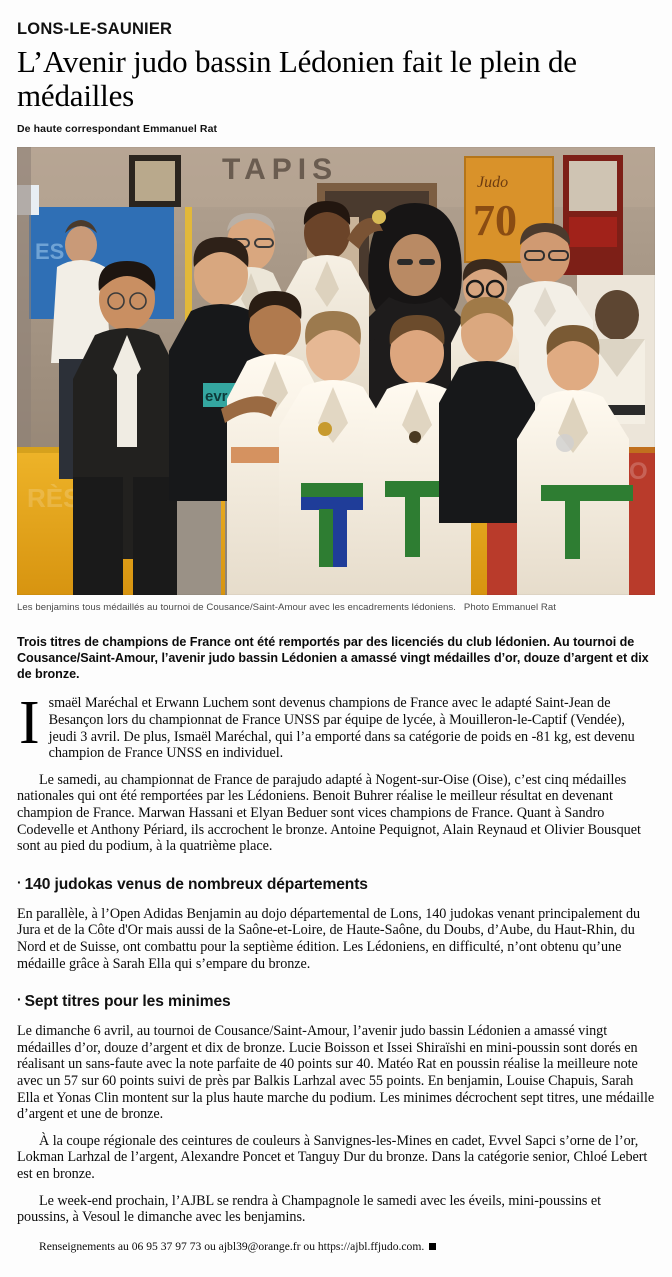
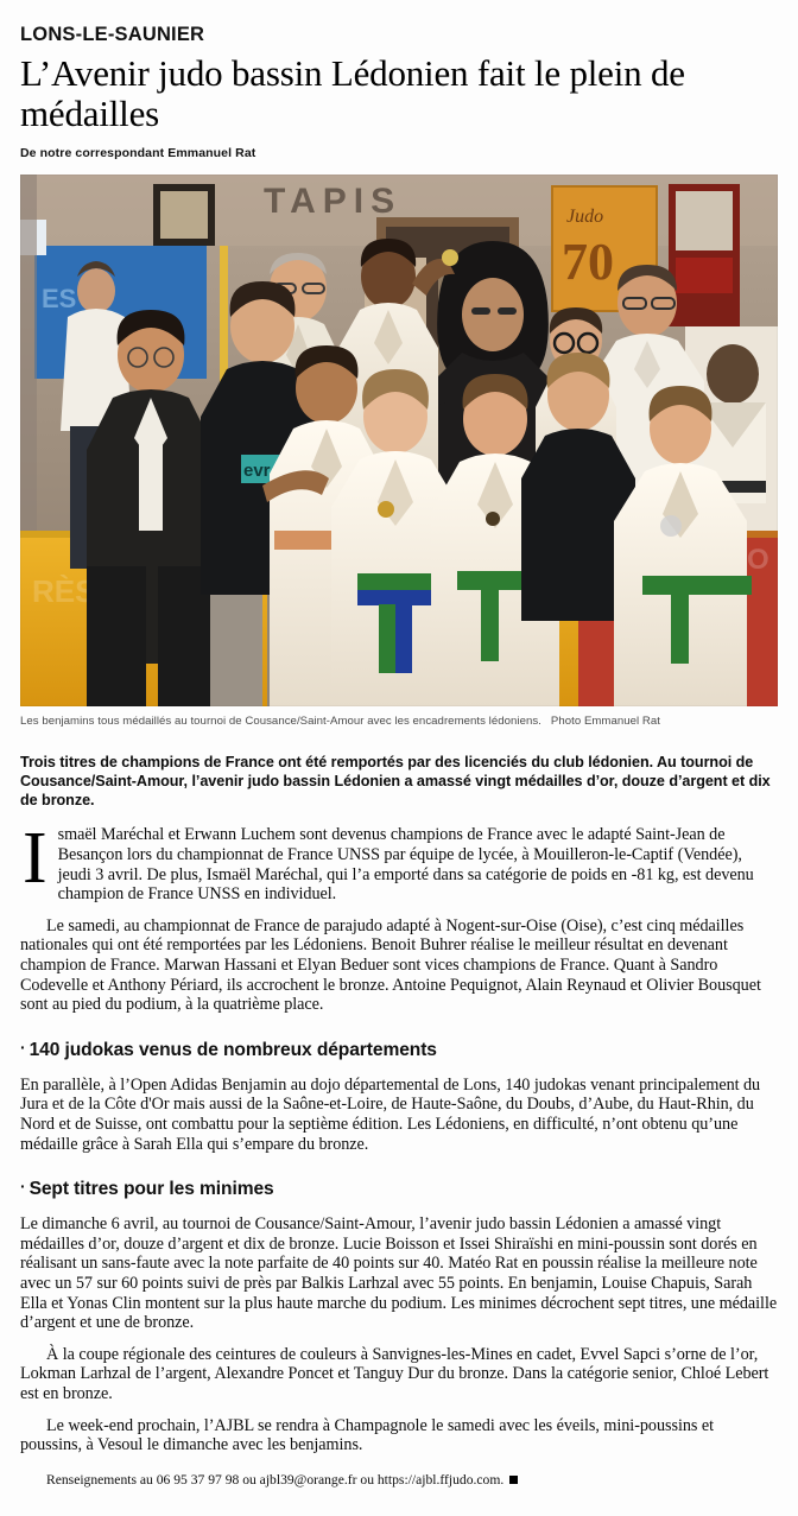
  LONS-LE-SAUNIER
  L’Avenir judo bassin Lédonien fait le plein de médailles
- De haute correspondant Emmanuel Rat
+ De notre correspondant Emmanuel Rat
  TAPIS
  ES
  Judo
  70
  RÈS
  evr
  Les benjamins tous médaillés au tournoi de Cousance/Saint-Amour avec les encadrements lédoniens. Photo Emmanuel Rat
  Trois titres de champions de France ont été remportés par des licenciés du club lédonien. Au tournoi de Cousance/Saint-Amour, l’avenir judo bassin Lédonien a amassé vingt médailles d’or, douze d’argent et dix de bronze.
  I
  smaël Maréchal et Erwann Luchem sont devenus champions de France avec le adapté Saint-Jean de Besançon lors du championnat de France UNSS par équipe de lycée, à Mouilleron-le-Captif (Vendée), jeudi 3 avril. De plus, Ismaël Maréchal, qui l’a emporté dans sa catégorie de poids en -81 kg, est devenu champion de France UNSS en individuel.
  Le samedi, au championnat de France de parajudo adapté à Nogent-sur-Oise (Oise), c’est cinq médailles nationales qui ont été remportées par les Lédoniens. Benoit Buhrer réalise le meilleur résultat en devenant champion de France. Marwan Hassani et Elyan Beduer sont vices champions de France. Quant à Sandro Codevelle et Anthony Périard, ils accrochent le bronze. Antoine Pequignot, Alain Reynaud et Olivier Bousquet sont au pied du podium, à la quatrième place.
  · 140 judokas venus de nombreux départements
  En parallèle, à l’Open Adidas Benjamin au dojo départemental de Lons, 140 judokas venant principalement du Jura et de la Côte d'Or mais aussi de la Saône-et-Loire, de Haute-Saône, du Doubs, d’Aube, du Haut-Rhin, du Nord et de Suisse, ont combattu pour la septième édition. Les Lédoniens, en difficulté, n’ont obtenu qu’une médaille grâce à Sarah Ella qui s’empare du bronze.
  · Sept titres pour les minimes
  Le dimanche 6 avril, au tournoi de Cousance/Saint-Amour, l’avenir judo bassin Lédonien a amassé vingt médailles d’or, douze d’argent et dix de bronze. Lucie Boisson et Issei Shiraïshi en mini-poussin sont dorés en réalisant un sans-faute avec la note parfaite de 40 points sur 40. Matéo Rat en poussin réalise la meilleure note avec un 57 sur 60 points suivi de près par Balkis Larhzal avec 55 points. En benjamin, Louise Chapuis, Sarah Ella et Yonas Clin montent sur la plus haute marche du podium. Les minimes décrochent sept titres, une médaille d’argent et une de bronze.
  À la coupe régionale des ceintures de couleurs à Sanvignes-les-Mines en cadet, Evvel Sapci s’orne de l’or, Lokman Larhzal de l’argent, Alexandre Poncet et Tanguy Dur du bronze. Dans la catégorie senior, Chloé Lebert est en bronze.
  Le week-end prochain, l’AJBL se rendra à Champagnole le samedi avec les éveils, mini-poussins et poussins, à Vesoul le dimanche avec les benjamins.
- Renseignements au 06 95 37 97 73 ou ajbl39@orange.fr ou https://ajbl.ffjudo.com.
+ Renseignements au 06 95 37 97 98 ou ajbl39@orange.fr ou https://ajbl.ffjudo.com.
